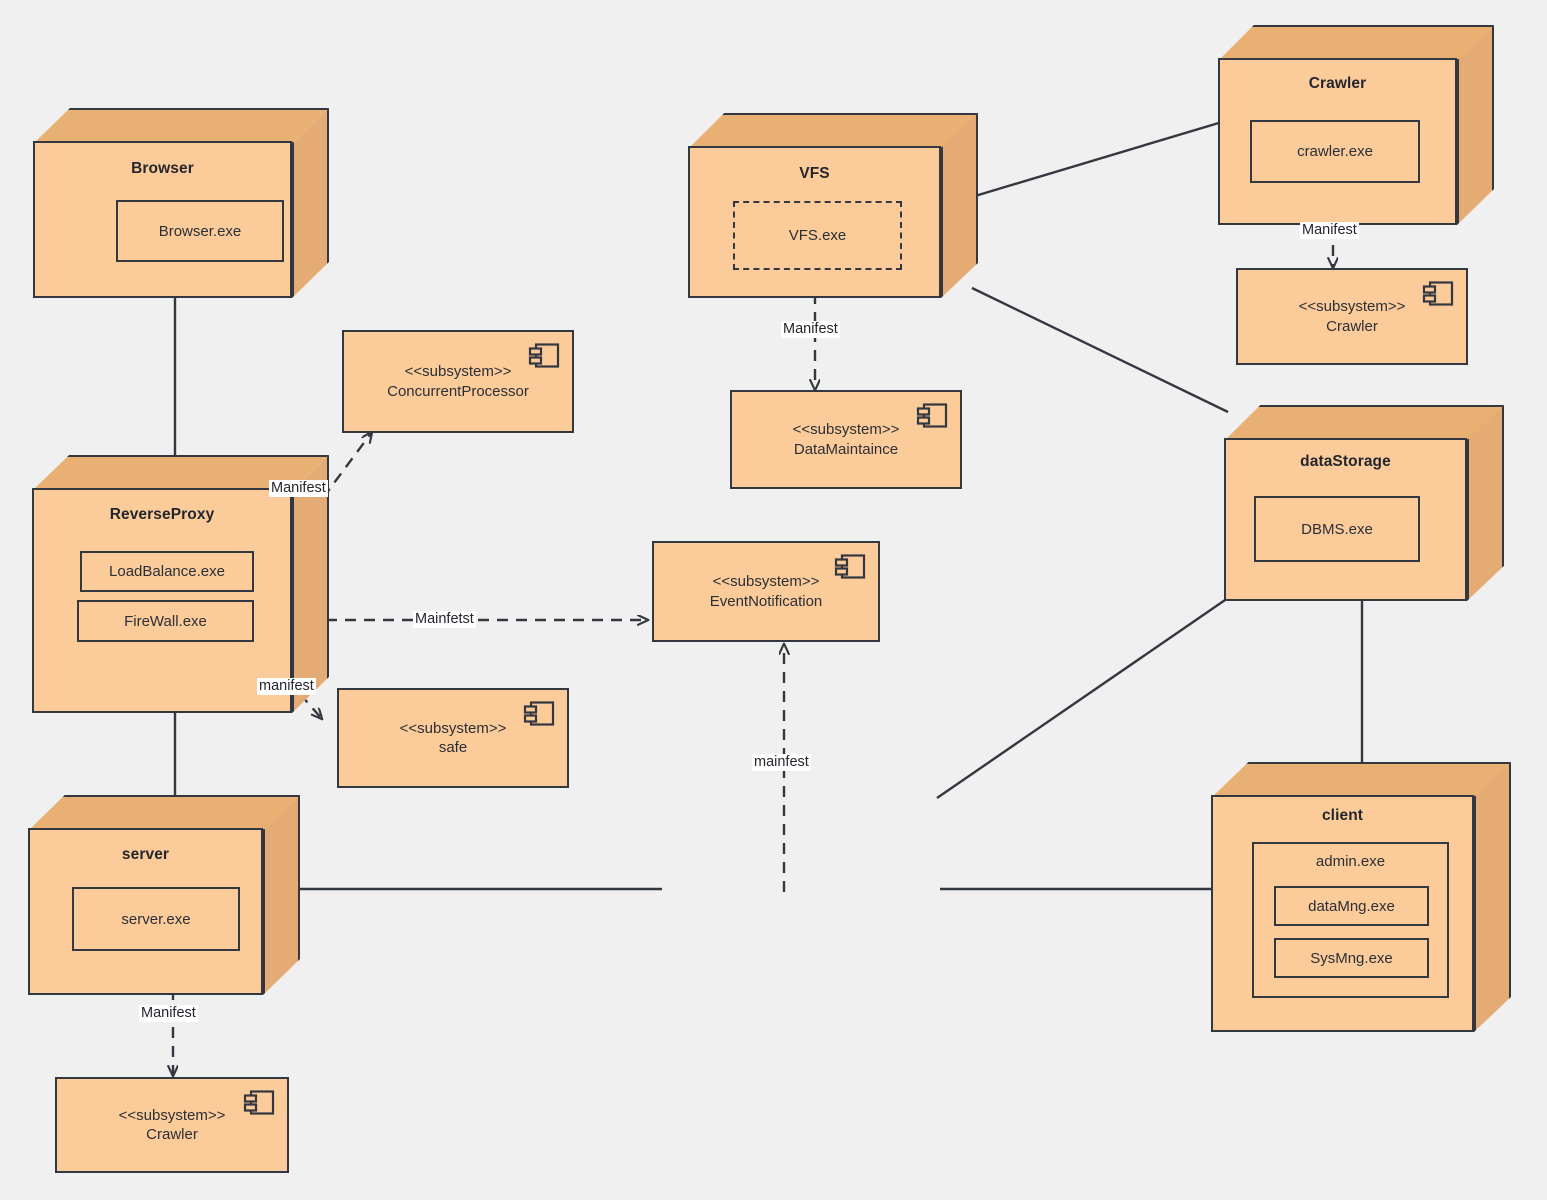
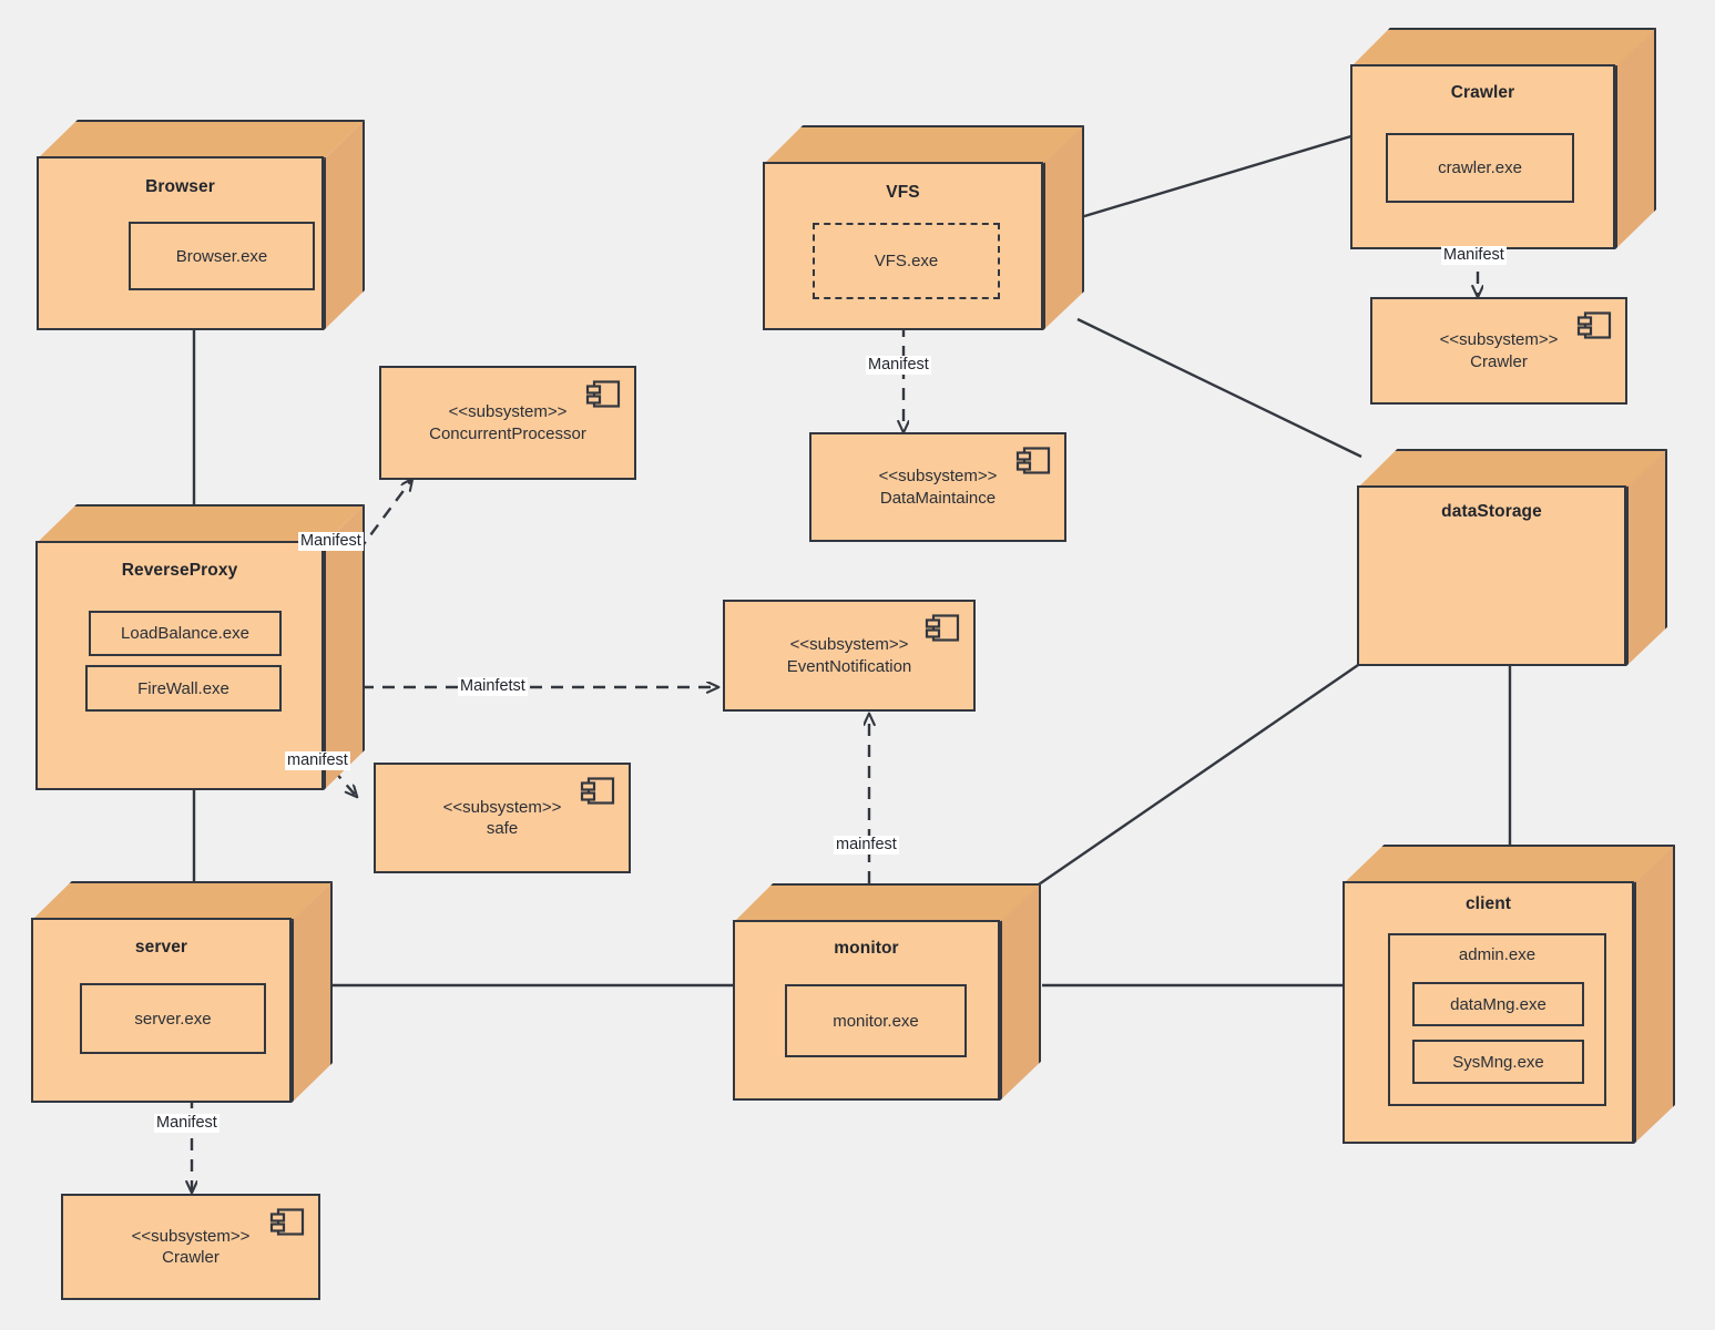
  Browser
  Browser.exe
  ReverseProxy
  LoadBalance.exe
  FireWall.exe
  server
  server.exe
  VFS
  VFS.exe
+ monitor
+ monitor.exe
  Crawler
  crawler.exe
  dataStorage
- DBMS.exe
  client
  admin.exe
  dataMng.exe
  SysMng.exe
  <<subsystem>>
  ConcurrentProcessor
  <<subsystem>>
  safe
  <<subsystem>>
  EventNotification
  <<subsystem>>
  DataMaintaince
  <<subsystem>>
  Crawler
  <<subsystem>>
  Crawler
  Manifest
  manifest
  Mainfetst
  mainfest
  Manifest
  Manifest
  Manifest
